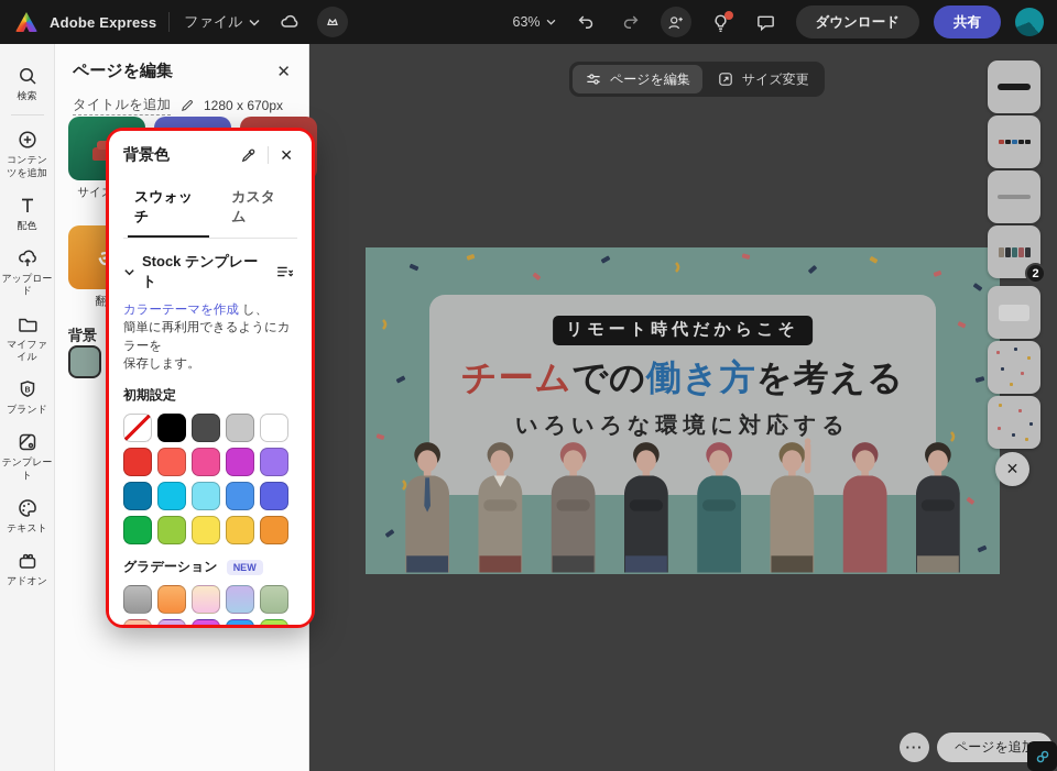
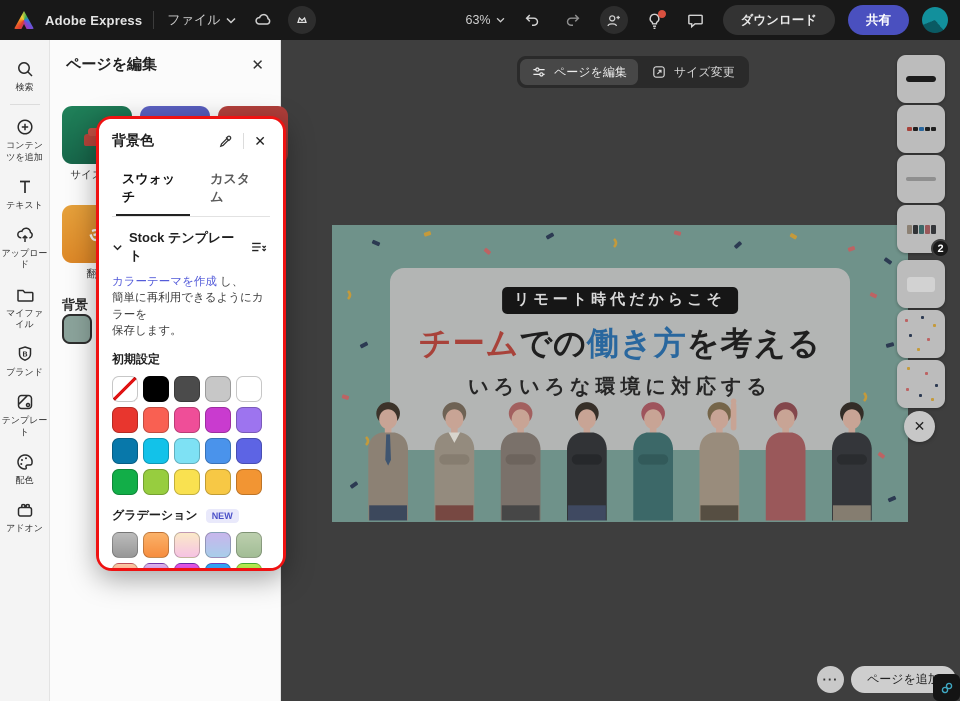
  Adobe Express
  ファイル
  63%
  ダウンロード
  共有
  検索
  コンテンツを追加
- 配色
+ テキスト
  アップロード
  マイファイル
  ブランド
  テンプレート
- テキスト
+ 配色
  アドオン
  ページを編集
  ✕
- タイトルを追加
- 1280 x 670px
  背景
  背景色
  ✕
  スウォッチ
  カスタム
  Stock テンプレート
  カラーテーマを作成 し、
  簡単に再利用できるようにカラーを
  保存します。
  初期設定
  グラデーション
  NEW
  ページを編集
  サイズ変更
  リモート時代だからこそ
  チームでの働き方を考える
  いろいろな環境に対応する
  2
  ✕
  ···
  ページを追
